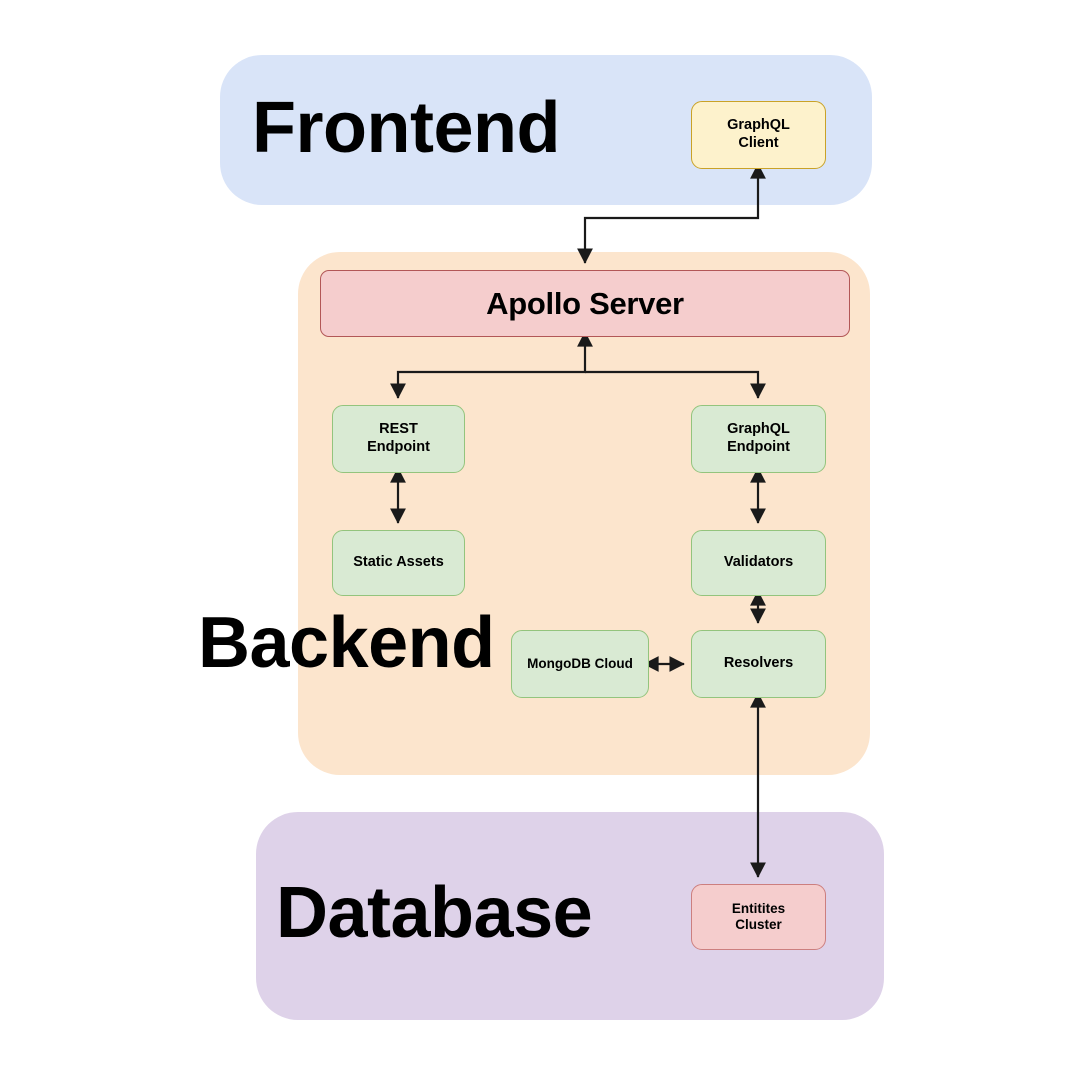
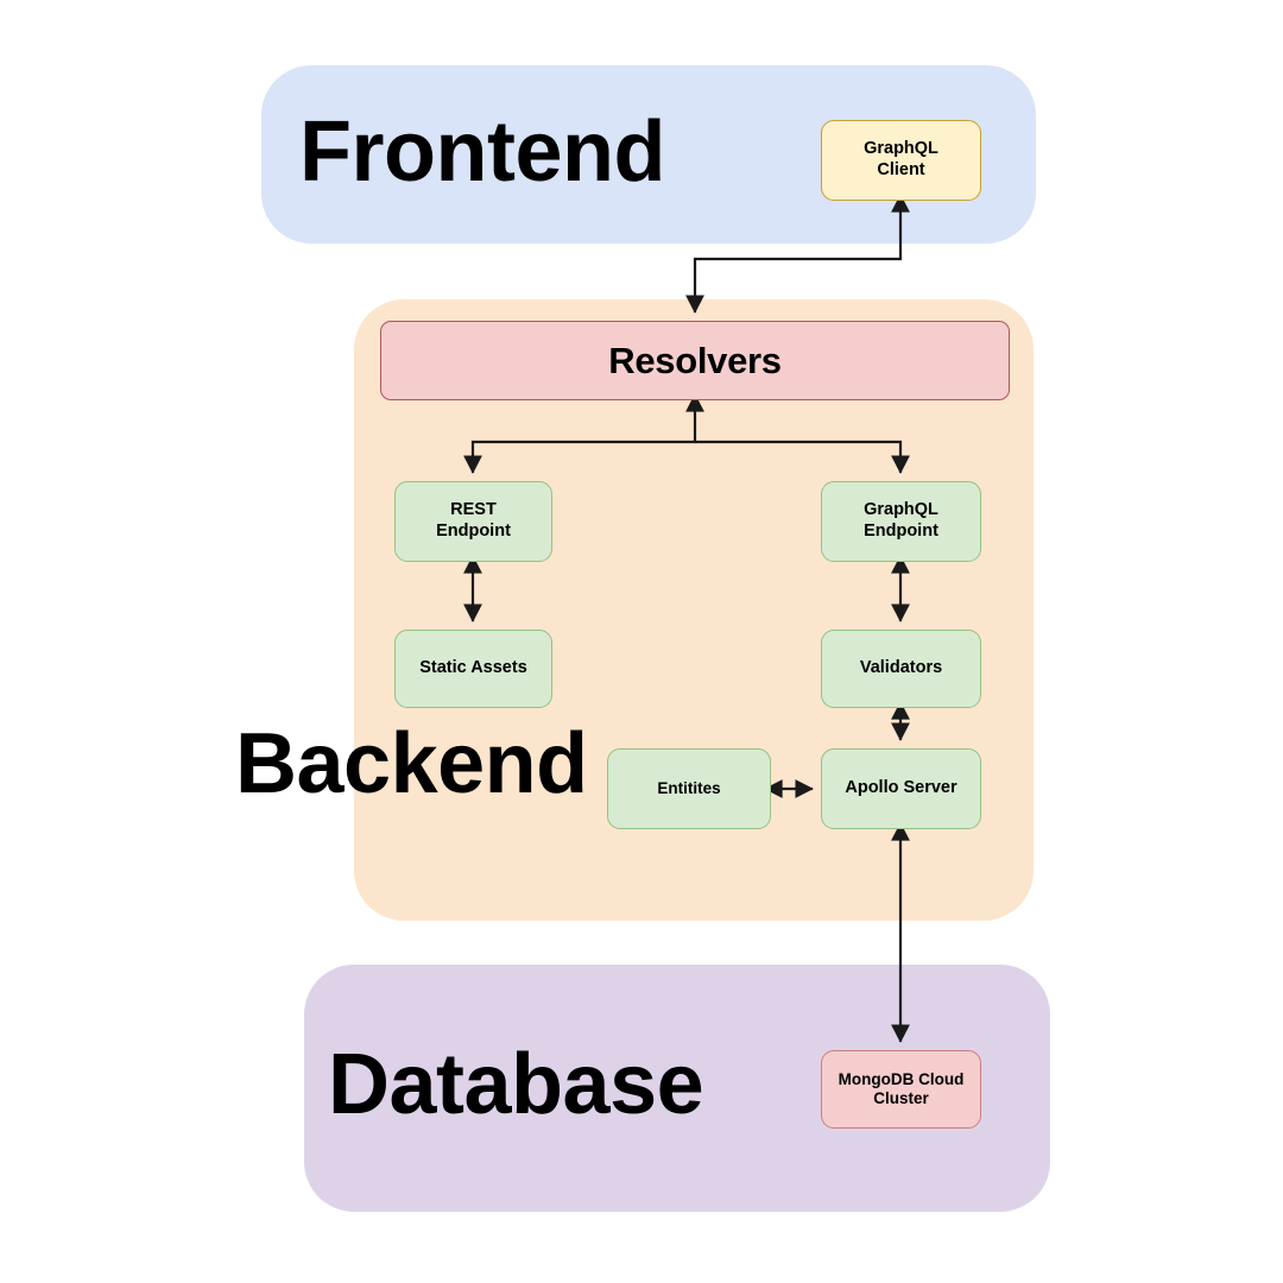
  GraphQL
  Client
- Apollo Server
+ Resolvers
  REST
  Endpoint
  GraphQL
  Endpoint
  Static Assets
  Validators
- MongoDB Cloud
+ Entitites
- Resolvers
+ Apollo Server
- Entitites
+ MongoDB Cloud
  Cluster
  Frontend
  Backend
  Database
